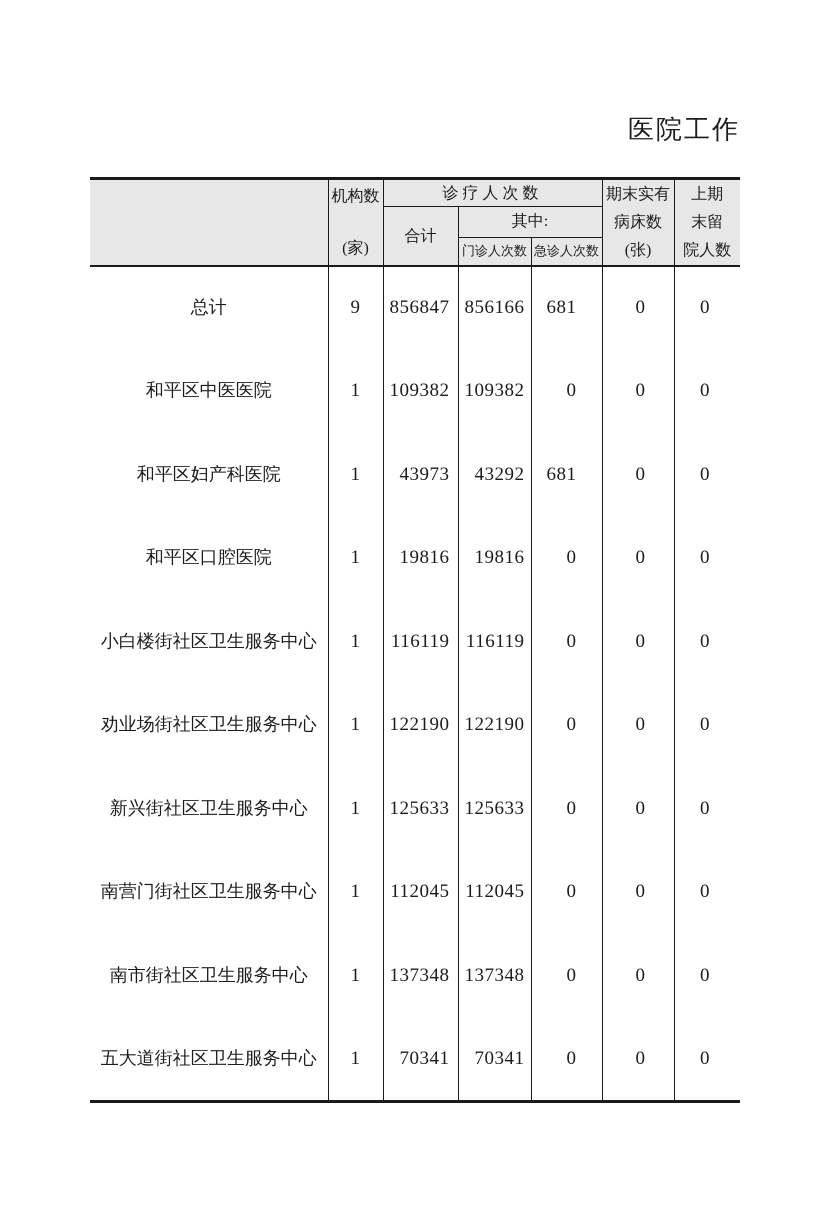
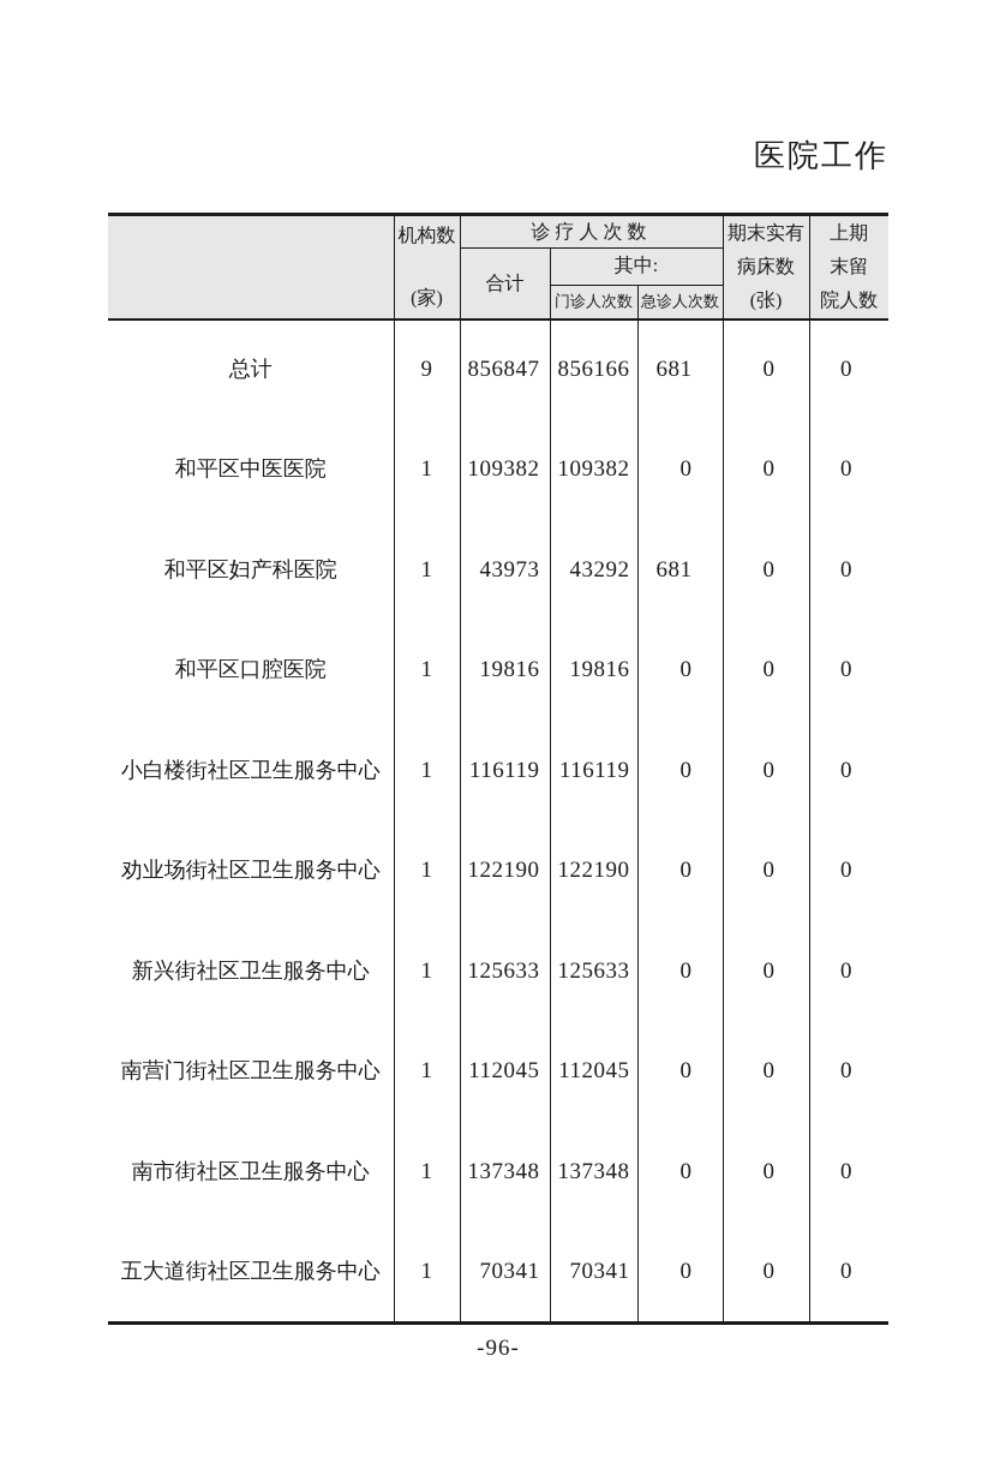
  医院工作
  	机构数 (家)	诊疗人次数	期末实有 病床数 (张)	上期 末留 院人数
  合计	其中:
  门诊人次数	急诊人次数
  总计	9	856847	856166	681	0	0
  和平区中医医院	1	109382	109382	0	0	0
  和平区妇产科医院	1	43973	43292	681	0	0
  和平区口腔医院	1	19816	19816	0	0	0
  小白楼街社区卫生服务中心	1	116119	116119	0	0	0
  劝业场街社区卫生服务中心	1	122190	122190	0	0	0
  新兴街社区卫生服务中心	1	125633	125633	0	0	0
  南营门街社区卫生服务中心	1	112045	112045	0	0	0
  南市街社区卫生服务中心	1	137348	137348	0	0	0
  五大道街社区卫生服务中心	1	70341	70341	0	0	0
+ -96-
